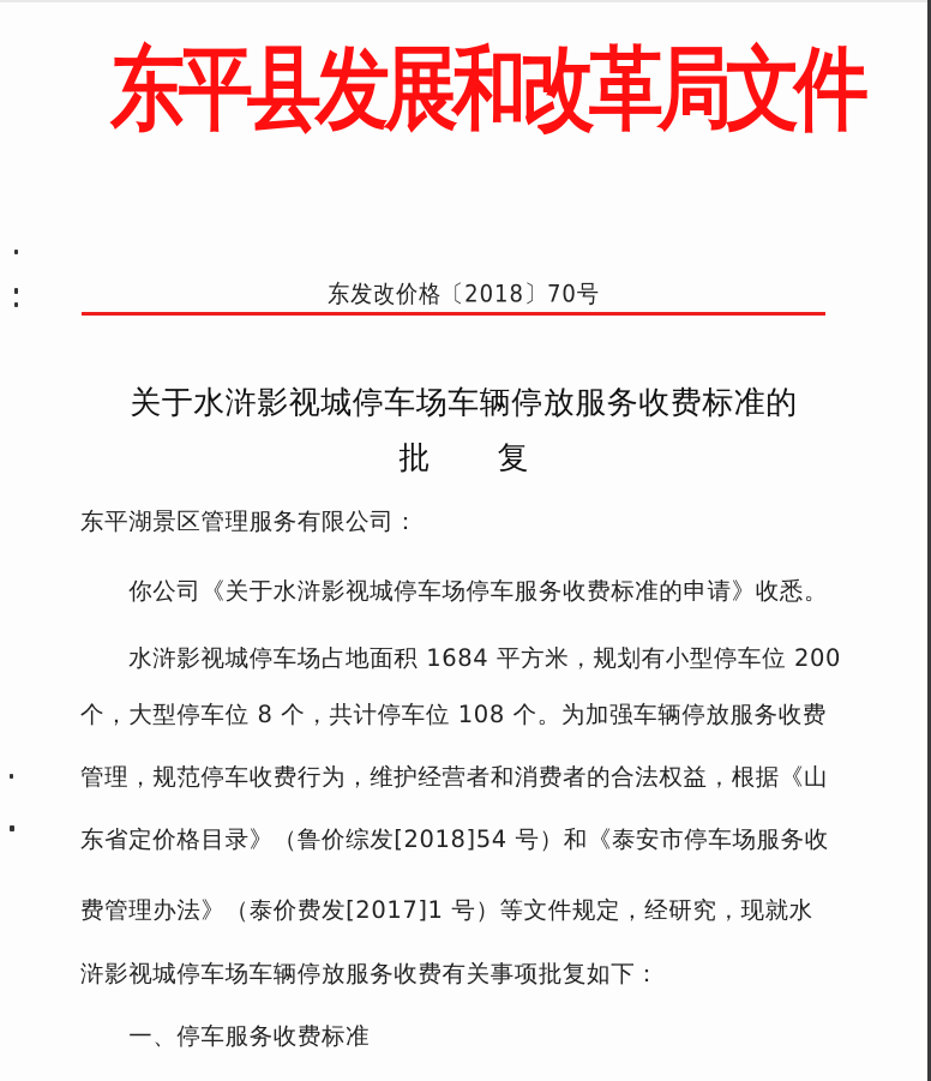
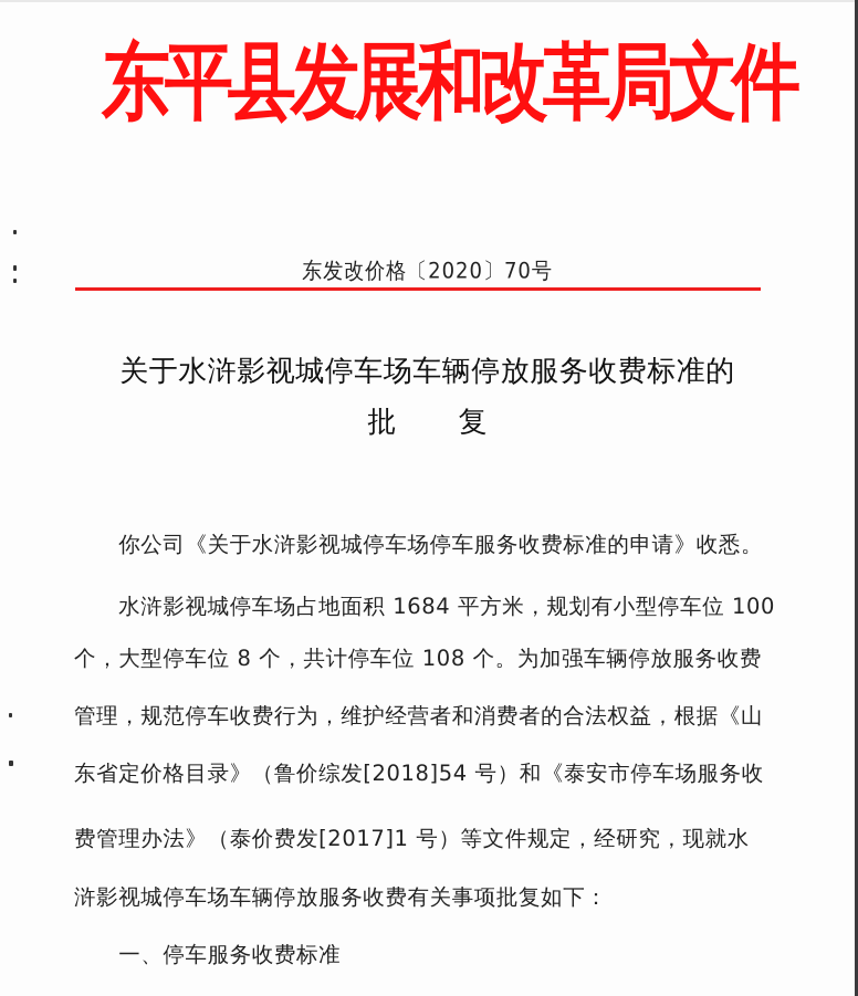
  东平县发展和改革局文件
- 东发改价格〔2018〕70号
+ 东发改价格〔2020〕70号
  关于水浒影视城停车场车辆停放服务收费标准的
  批 复
- 东平湖景区管理服务有限公司：
  你公司《关于水浒影视城停车场停车服务收费标准的申请》收悉。
- 水浒影视城停车场占地面积 1684 平方米，规划有小型停车位 200
+ 水浒影视城停车场占地面积 1684 平方米，规划有小型停车位 100
  个，大型停车位 8 个，共计停车位 108 个。为加强车辆停放服务收费
  管理，规范停车收费行为，维护经营者和消费者的合法权益，根据《山
  东省定价格目录》（鲁价综发[2018]54 号）和《泰安市停车场服务收
  费管理办法》（泰价费发[2017]1 号）等文件规定，经研究，现就水
  浒影视城停车场车辆停放服务收费有关事项批复如下：
  一、停车服务收费标准
